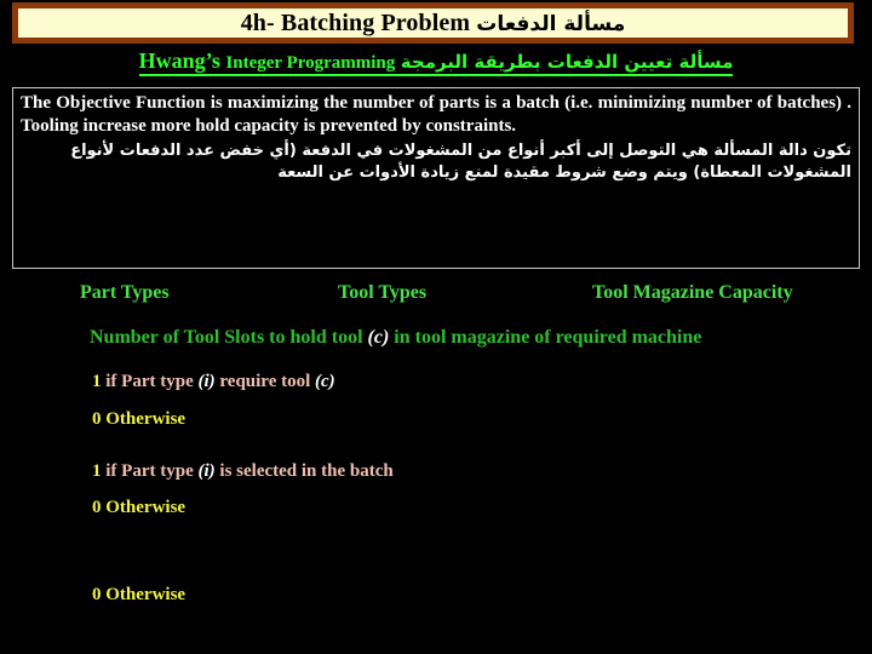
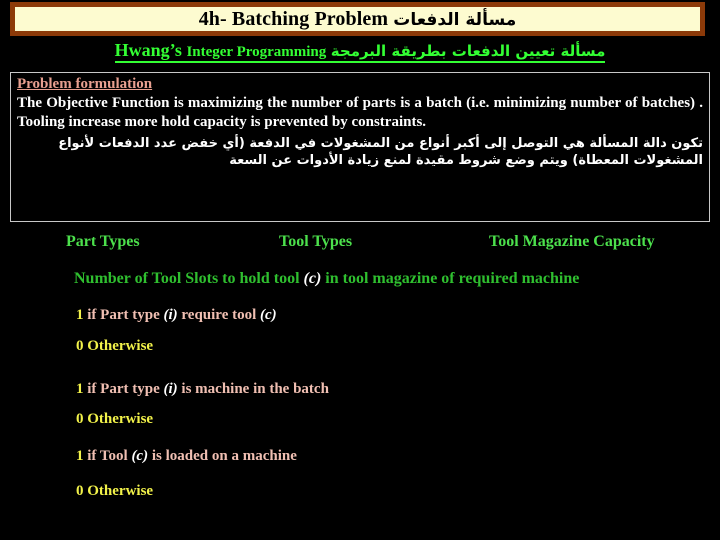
  4h- Batching Problem مسألة الدفعات
  Hwang’s Integer Programming مسألة تعيين الدفعات بطريقة البرمجة
+ Problem formulation
  The Objective Function is maximizing the number of parts is a batch (i.e. minimizing number of batches) . Tooling increase more hold capacity is prevented by constraints.
  تكون دالة المسألة هي التوصل إلى أكبر أنواع من المشغولات في الدفعة (أي خفض عدد الدفعات لأنواع المشغولات المعطاة) ويتم وضع شروط مقيدة لمنع زيادة الأدوات عن السعة
  Part Types
  Tool Types
  Tool Magazine Capacity
  Number of Tool Slots to hold tool (c) in tool magazine of required machine
  1 if Part type (i) require tool (c)
  0 Otherwise
- 1 if Part type (i) is selected in the batch
+ 1 if Part type (i) is machine in the batch
  0 Otherwise
+ 1 if Tool (c) is loaded on a machine
  0 Otherwise
